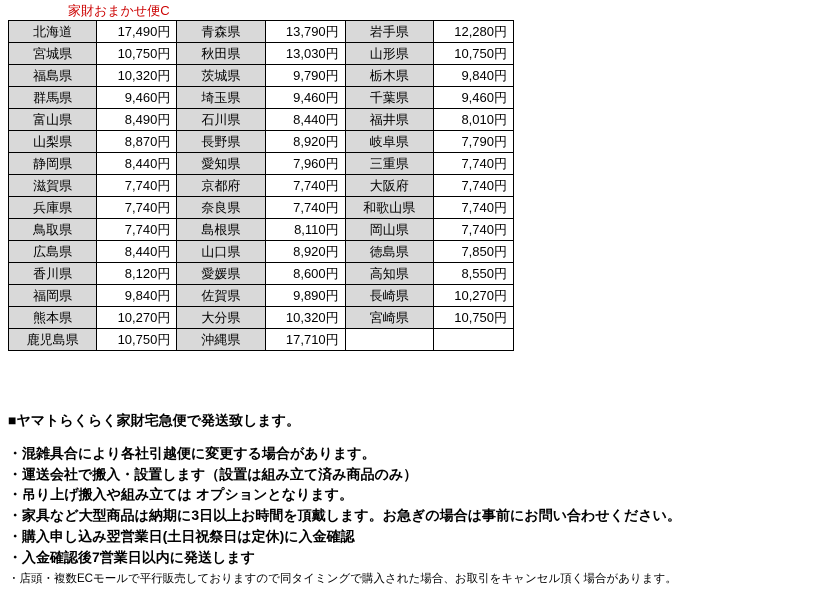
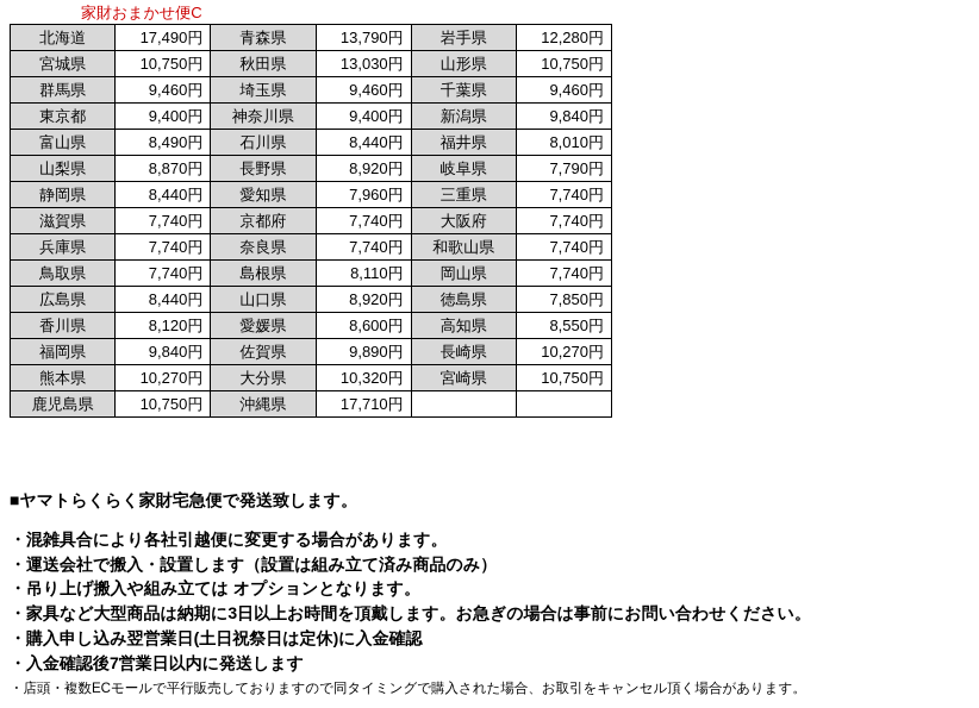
  家財おまかせ便C
  北海道	17,490円	青森県	13,790円	岩手県	12,280円
  宮城県	10,750円	秋田県	13,030円	山形県	10,750円
- 福島県	10,320円	茨城県	9,790円	栃木県	9,840円
  群馬県	9,460円	埼玉県	9,460円	千葉県	9,460円
+ 東京都	9,400円	神奈川県	9,400円	新潟県	9,840円
  富山県	8,490円	石川県	8,440円	福井県	8,010円
  山梨県	8,870円	長野県	8,920円	岐阜県	7,790円
  静岡県	8,440円	愛知県	7,960円	三重県	7,740円
  滋賀県	7,740円	京都府	7,740円	大阪府	7,740円
  兵庫県	7,740円	奈良県	7,740円	和歌山県	7,740円
  鳥取県	7,740円	島根県	8,110円	岡山県	7,740円
  広島県	8,440円	山口県	8,920円	徳島県	7,850円
  香川県	8,120円	愛媛県	8,600円	高知県	8,550円
  福岡県	9,840円	佐賀県	9,890円	長崎県	10,270円
  熊本県	10,270円	大分県	10,320円	宮崎県	10,750円
  鹿児島県	10,750円	沖縄県	17,710円
  ■ヤマトらくらく家財宅急便で発送致します。
  ・混雑具合により各社引越便に変更する場合があります。
  ・運送会社で搬入・設置します（設置は組み立て済み商品のみ）
  ・吊り上げ搬入や組み立ては オプションとなります。
  ・家具など大型商品は納期に3日以上お時間を頂戴します。お急ぎの場合は事前にお問い合わせください。
  ・購入申し込み翌営業日(土日祝祭日は定休)に入金確認
  ・入金確認後7営業日以内に発送します
  ・店頭・複数ECモールで平行販売しておりますので同タイミングで購入された場合、お取引をキャンセル頂く場合があります。
